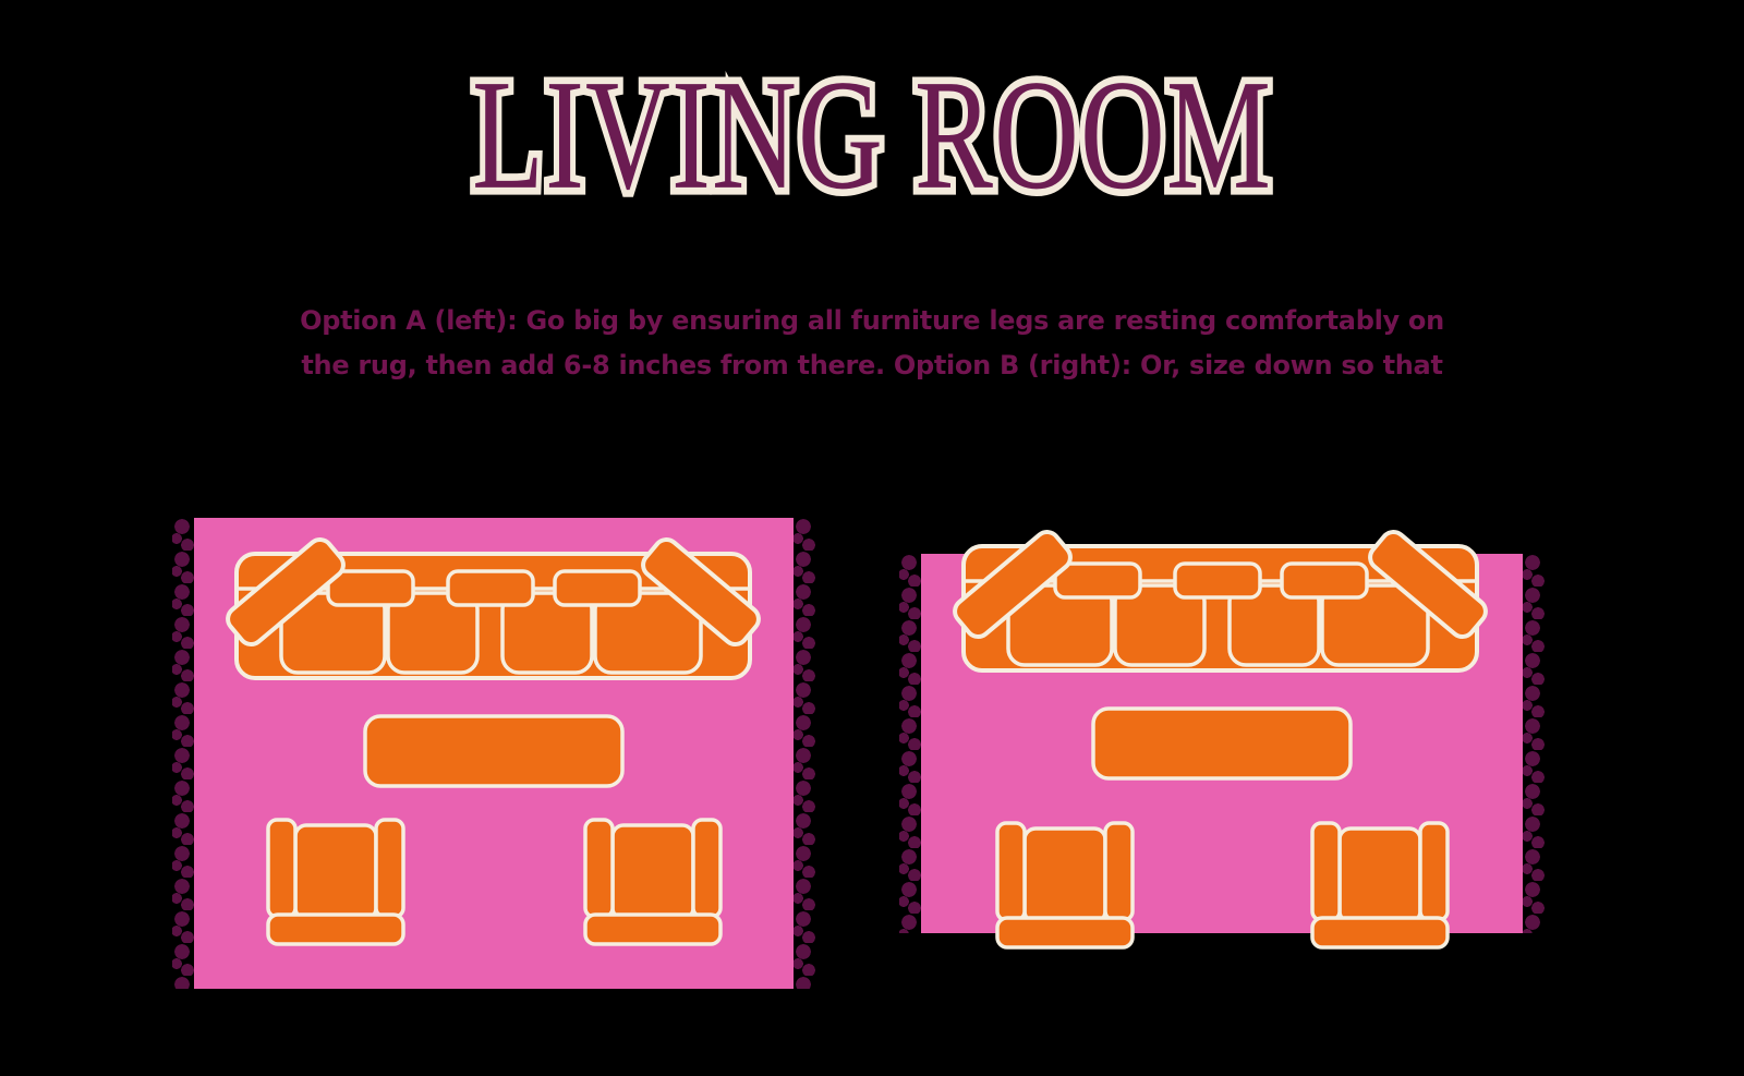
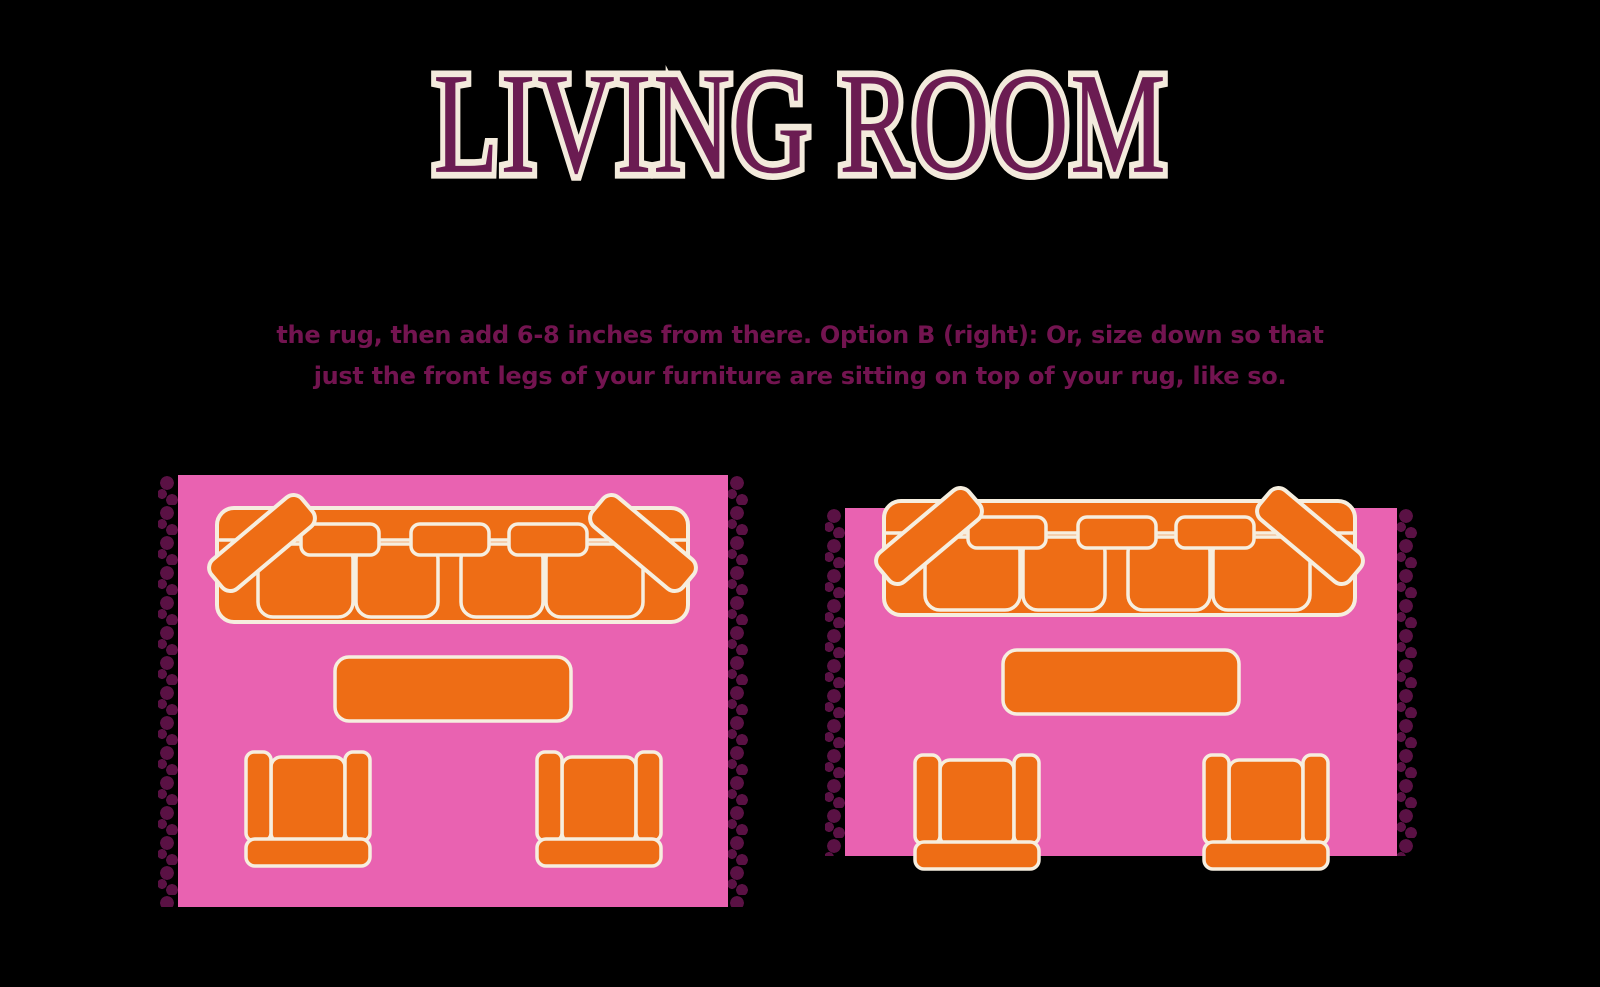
  LIVING ROOM
- Option A (left): Go big by ensuring all furniture legs are resting comfortably on
  the rug, then add 6-8 inches from there. Option B (right): Or, size down so that
+ just the front legs of your furniture are sitting on top of your rug, like so.
